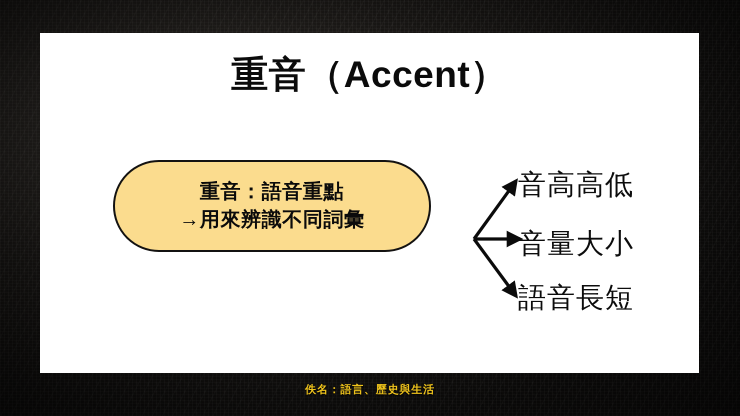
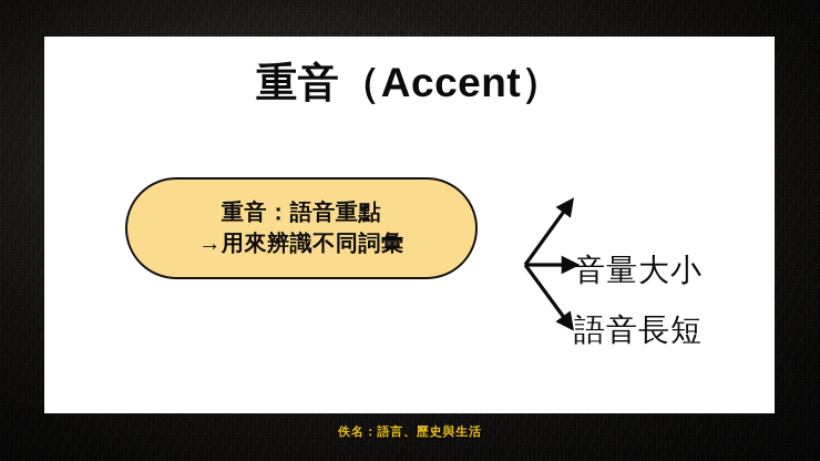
  重音（Accent）
  重音：語音重點
  →用來辨識不同詞彙
- 音高高低
  音量大小
  語音長短
  佚名：語言、歷史與生活
